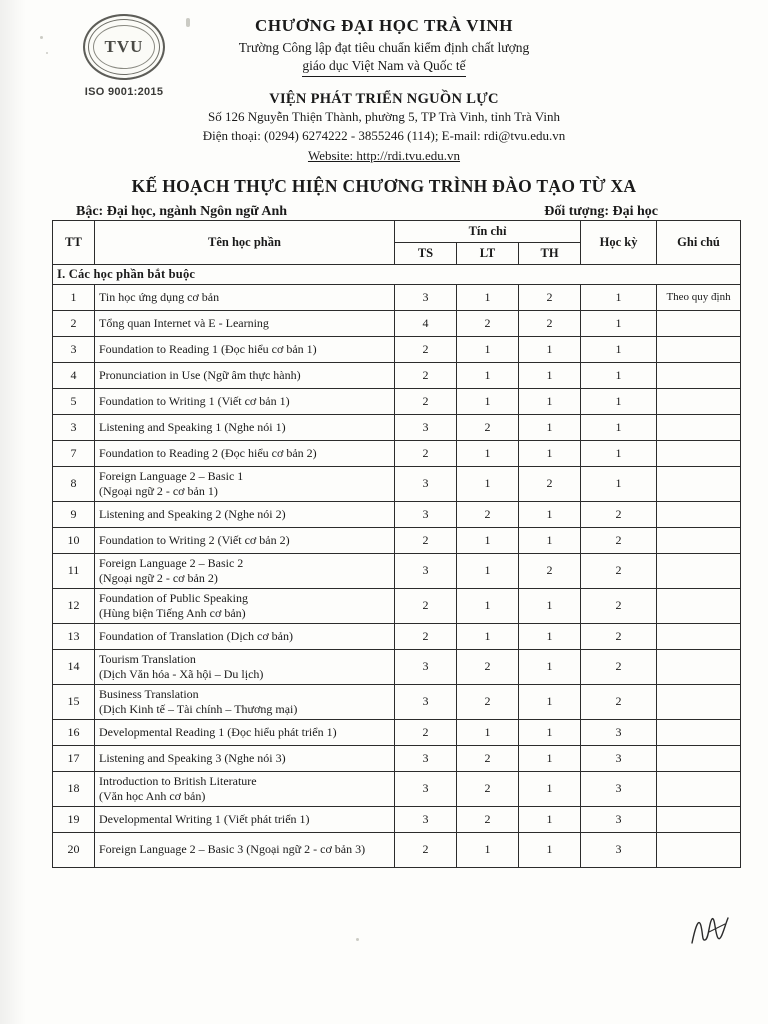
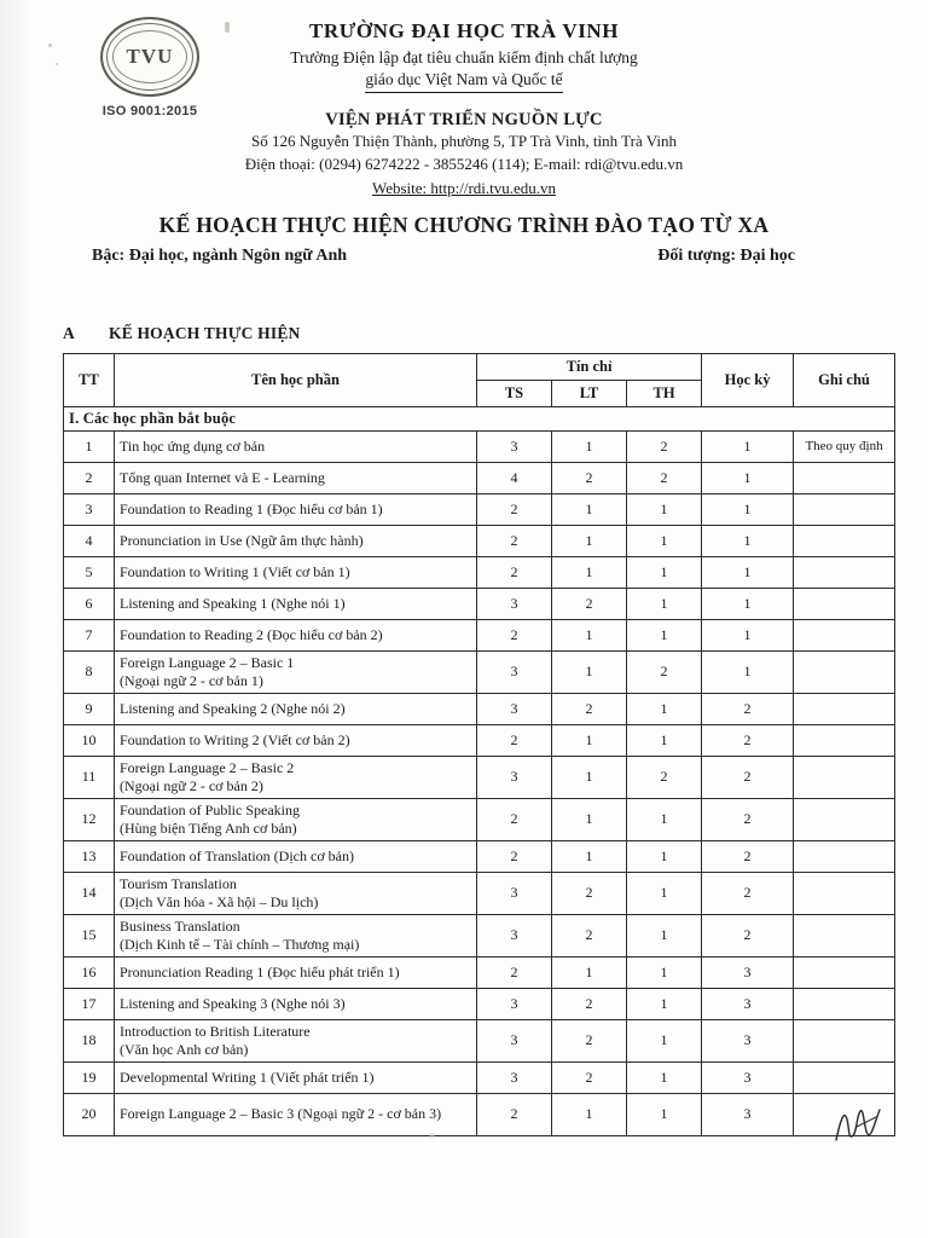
  ISO 9001:2015
- CHƯƠNG ĐẠI HỌC TRÀ VINH
+ TRƯỜNG ĐẠI HỌC TRÀ VINH
- Trường Công lập đạt tiêu chuẩn kiểm định chất lượng
+ Trường Điện lập đạt tiêu chuẩn kiểm định chất lượng
  giáo dục Việt Nam và Quốc tế
  VIỆN PHÁT TRIỂN NGUỒN LỰC
  Số 126 Nguyễn Thiện Thành, phường 5, TP Trà Vinh, tỉnh Trà Vinh
  Điện thoại: (0294) 6274222 - 3855246 (114); E-mail: rdi@tvu.edu.vn
  Website: http://rdi.tvu.edu.vn
  KẾ HOẠCH THỰC HIỆN CHƯƠNG TRÌNH ĐÀO TẠO TỪ XA
  Bậc: Đại học, ngành Ngôn ngữ Anh
  Đối tượng: Đại học
+ A KẾ HOẠCH THỰC HIỆN
  TT	Tên học phần	Tín chỉ	Học kỳ	Ghi chú
  TS	LT	TH
  I. Các học phần bắt buộc
  1	Tin học ứng dụng cơ bản	3	1	2	1	Theo quy định
  2	Tổng quan Internet và E - Learning	4	2	2	1
  3	Foundation to Reading 1 (Đọc hiểu cơ bản 1)	2	1	1	1
  4	Pronunciation in Use (Ngữ âm thực hành)	2	1	1	1
  5	Foundation to Writing 1 (Viết cơ bản 1)	2	1	1	1
- 3	Listening and Speaking 1 (Nghe nói 1)	3	2	1	1
+ 6	Listening and Speaking 1 (Nghe nói 1)	3	2	1	1
  7	Foundation to Reading 2 (Đọc hiểu cơ bản 2)	2	1	1	1
  8	Foreign Language 2 – Basic 1(Ngoại ngữ 2 - cơ bản 1)	3	1	2	1
  9	Listening and Speaking 2 (Nghe nói 2)	3	2	1	2
  10	Foundation to Writing 2 (Viết cơ bản 2)	2	1	1	2
  11	Foreign Language 2 – Basic 2(Ngoại ngữ 2 - cơ bản 2)	3	1	2	2
  12	Foundation of Public Speaking(Hùng biện Tiếng Anh cơ bản)	2	1	1	2
  13	Foundation of Translation (Dịch cơ bản)	2	1	1	2
  14	Tourism Translation(Dịch Văn hóa - Xã hội – Du lịch)	3	2	1	2
  15	Business Translation(Dịch Kinh tế – Tài chính – Thương mại)	3	2	1	2
- 16	Developmental Reading 1 (Đọc hiểu phát triển 1)	2	1	1	3
+ 16	Pronunciation Reading 1 (Đọc hiểu phát triển 1)	2	1	1	3
  17	Listening and Speaking 3 (Nghe nói 3)	3	2	1	3
  18	Introduction to British Literature(Văn học Anh cơ bản)	3	2	1	3
  19	Developmental Writing 1 (Viết phát triển 1)	3	2	1	3
  20	Foreign Language 2 – Basic 3 (Ngoại ngữ 2 - cơ bản 3)	2	1	1	3
